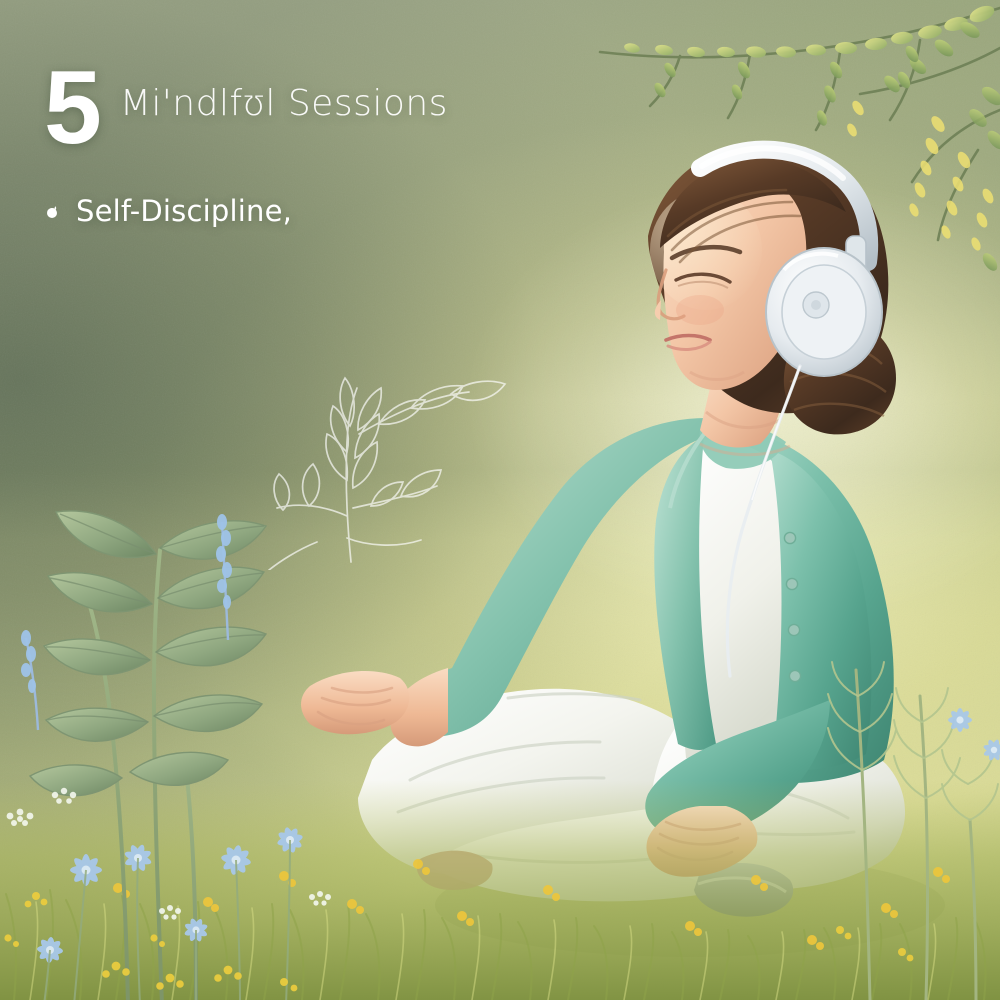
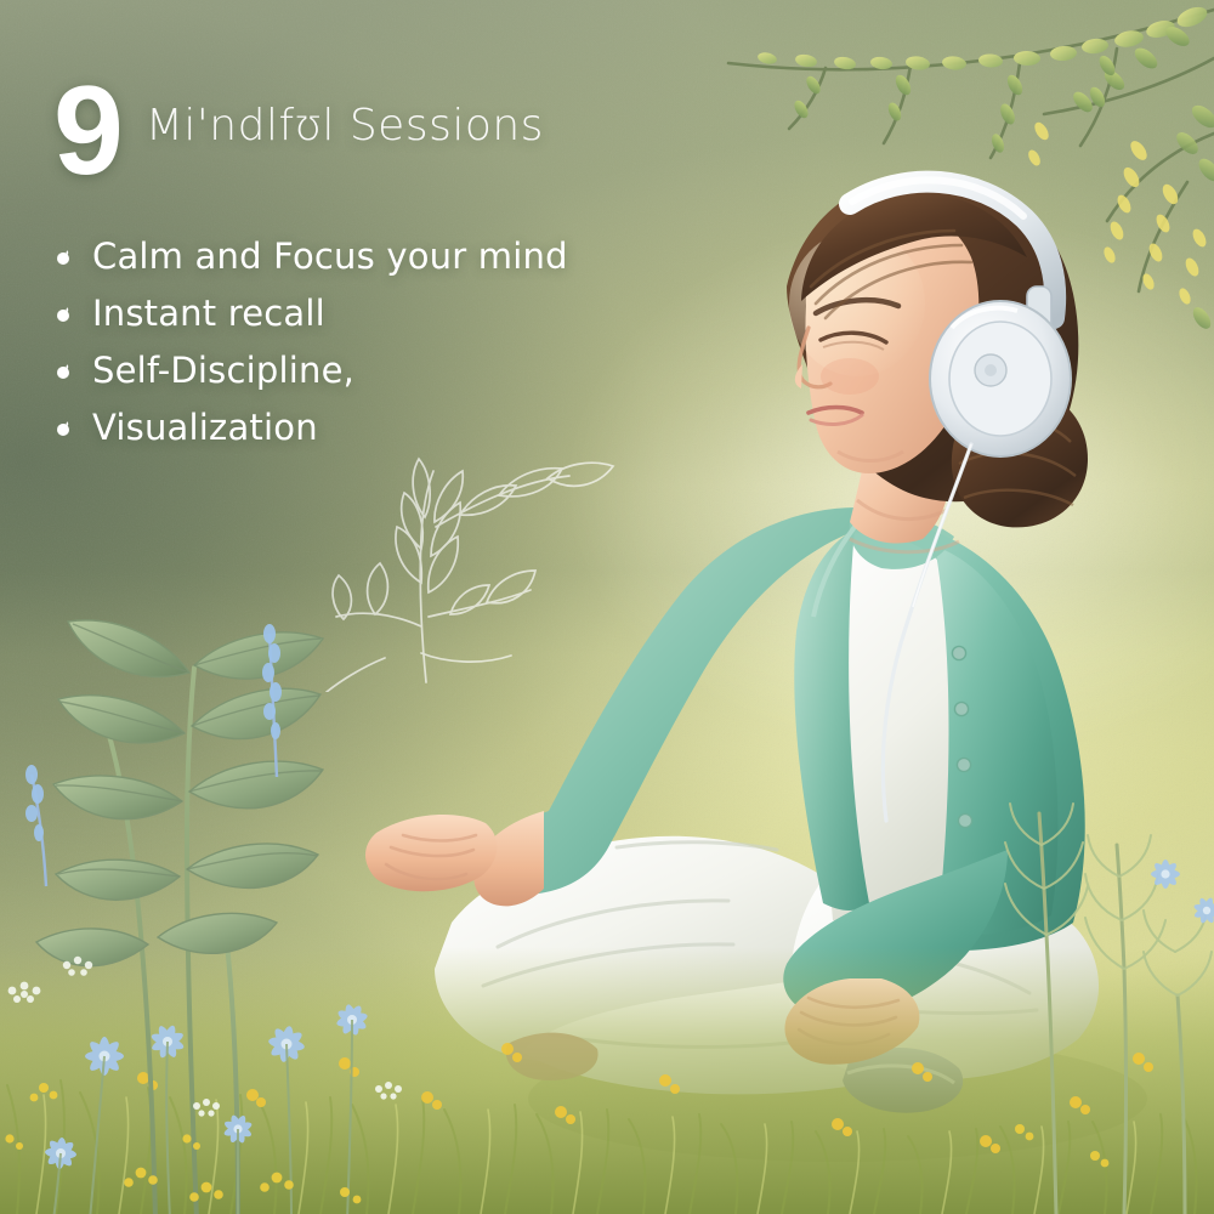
- 5
+ 9
  Mi'ndlfʊl Sessions
+ Calm and Focus your mind
+ Instant recall
  Self-Discipline,
+ Visualization
